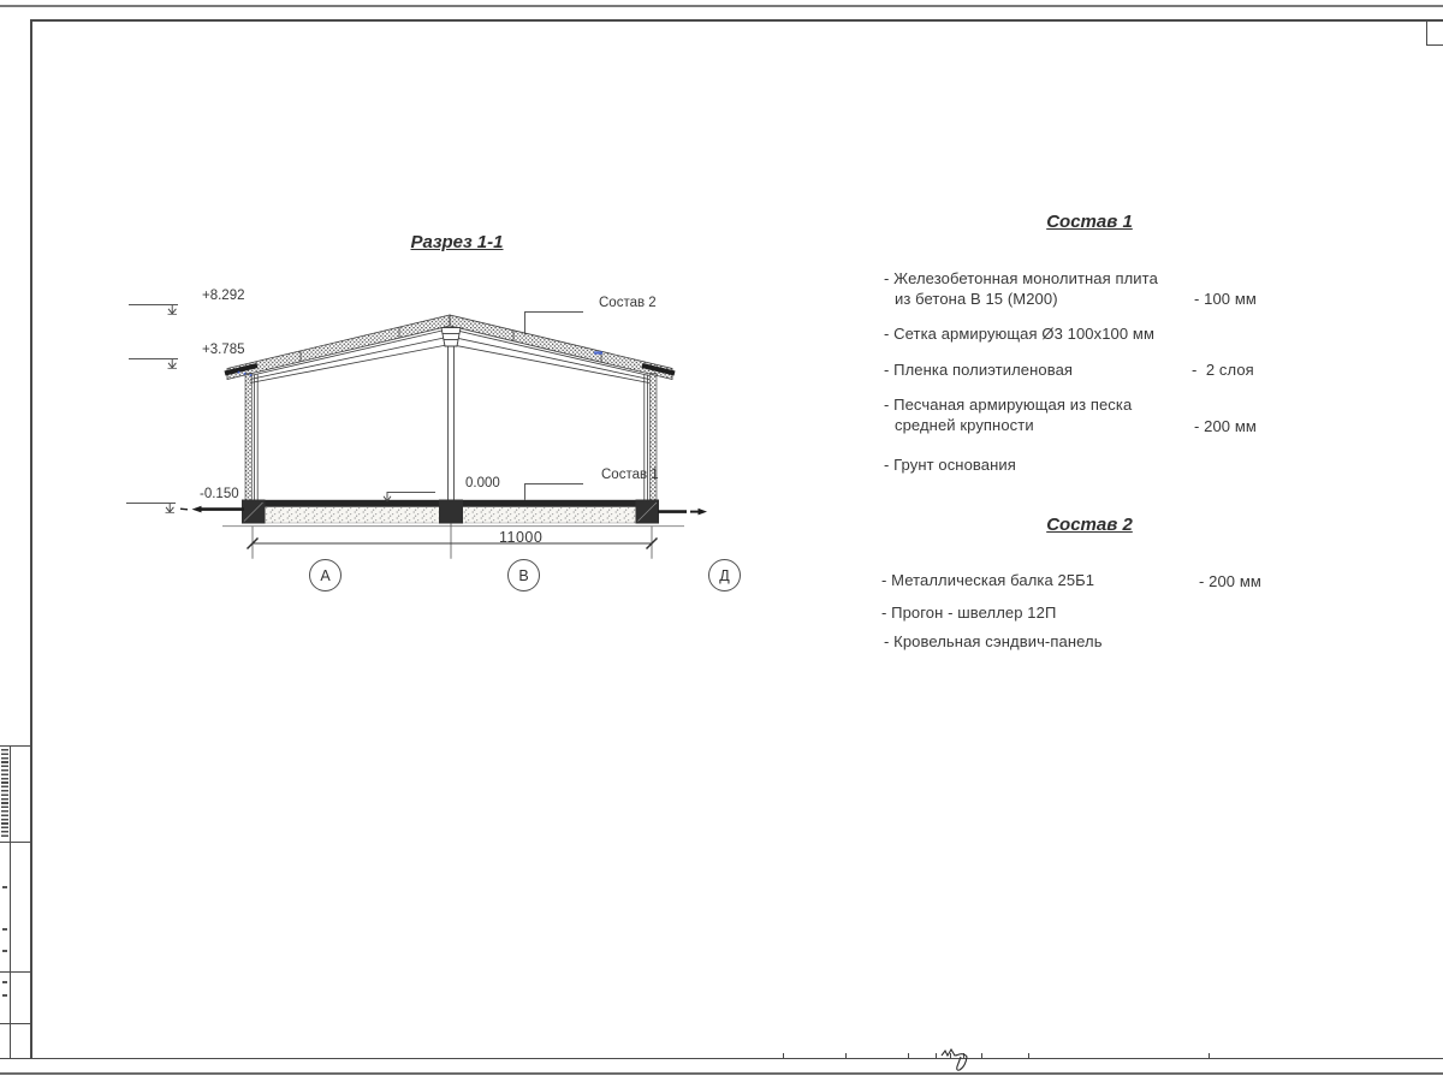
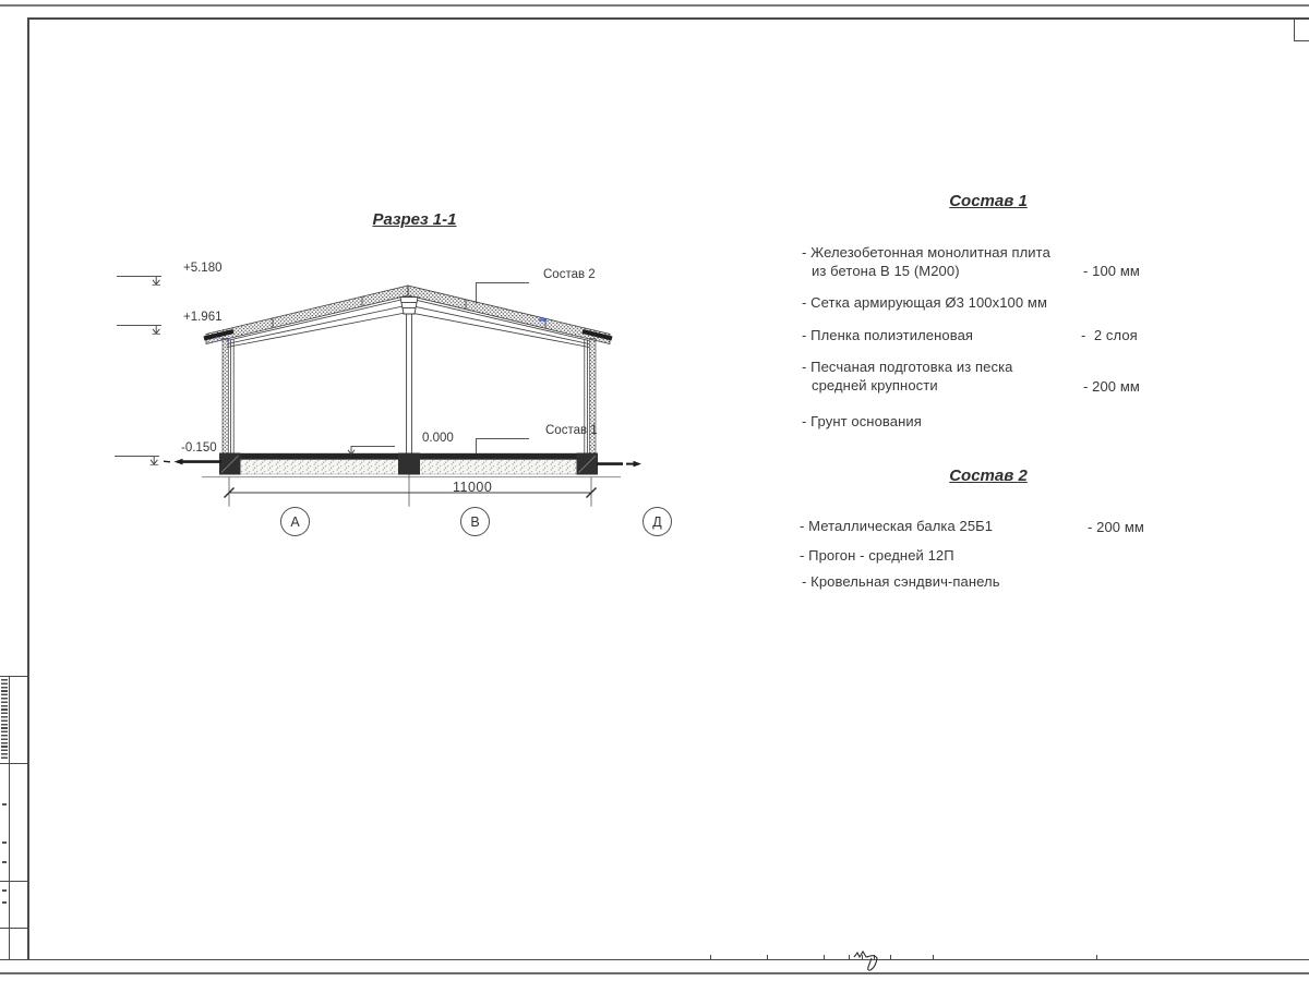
  Разрез 1-1
- +8.292
+ +5.180
- +3.785
+ +1.961
  -0.150
  0.000
  Состав 2
  Состав 1
  11000
  А
  В
  Д
  Состав 1
  - Железобетонная монолитная плита
  из бетона В 15 (М200)
  - 100 мм
  - Сетка армирующая Ø3 100x100 мм
  - Пленка полиэтиленовая
  - 2 слоя
- - Песчаная армирующая из песка
+ - Песчаная подготовка из песка
  средней крупности
  - 200 мм
  - Грунт основания
  Состав 2
  - Металлическая балка 25Б1
  - 200 мм
- - Прогон - швеллер 12П
+ - Прогон - средней 12П
  - Кровельная сэндвич-панель
